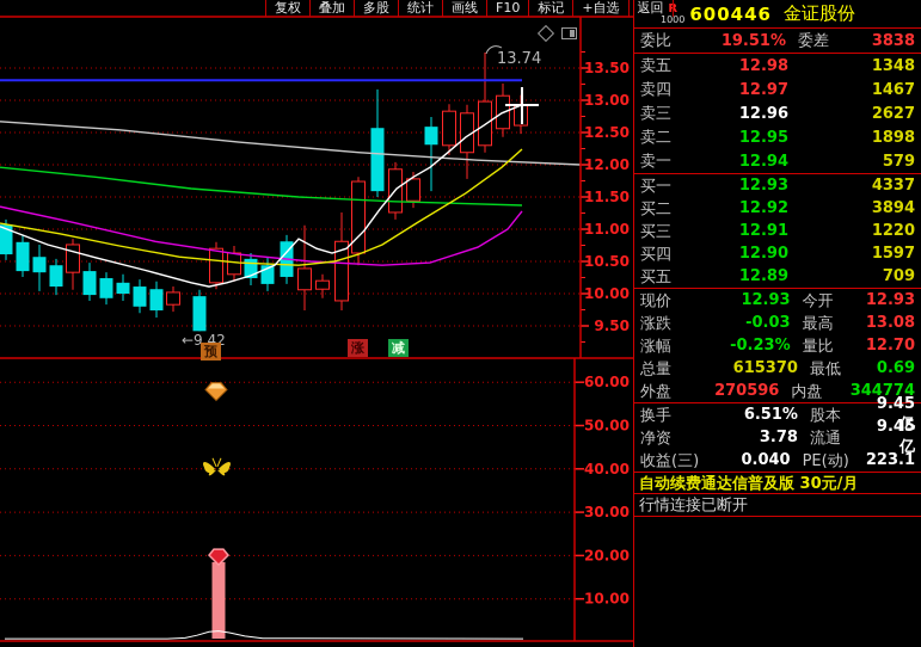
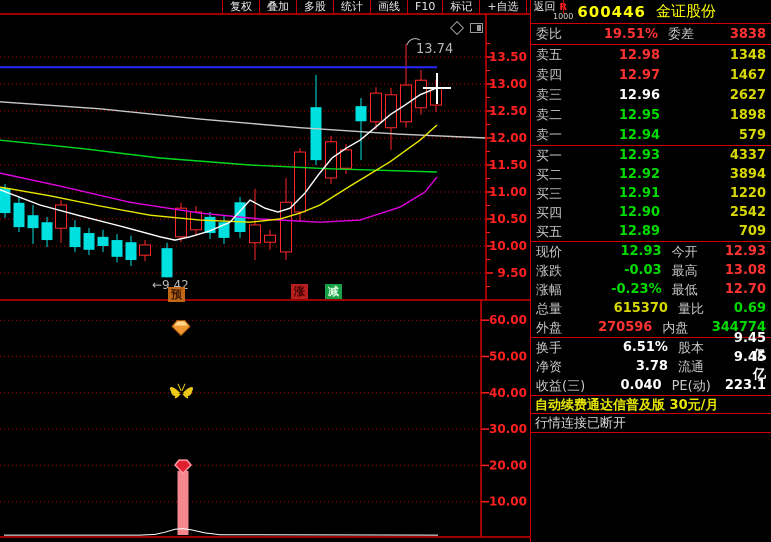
  13.50
  13.00
  12.50
  12.00
  11.50
  11.00
  10.50
  10.00
  9.50
  60.00
  50.00
  40.00
  30.00
  20.00
  10.00
  13.74
  ←9.42
  复权
  叠加
  多股
  统计
  画线
  F10
  标记
  +自选
  返回
  预
  涨
  减
  R
  1000
  600446
  金证股份
  委比
  19.51%
  委差
  3838
  卖五
  12.98
  1348
  卖四
  12.97
  1467
  卖三
  12.96
  2627
  卖二
  12.95
  1898
  卖一
  12.94
  579
  买一
  12.93
  4337
  买二
  12.92
  3894
  买三
  12.91
  1220
  买四
  12.90
- 1597
+ 2542
  买五
  12.89
  709
  现价
  12.93
  今开
  12.93
  涨跌
  -0.03
  最高
  13.08
  涨幅
  -0.23%
- 量比
+ 最低
  12.70
  总量
  615370
- 最低
+ 量比
  0.69
  外盘
  270596
  内盘
  344774
  换手
  6.51%
  股本
  9.45亿
  净资
  3.78
  流通
  9.45亿
  收益(三)
  0.040
  PE(动)
  223.1
  自动续费通达信普及版 30元/月
  行情连接已断开
